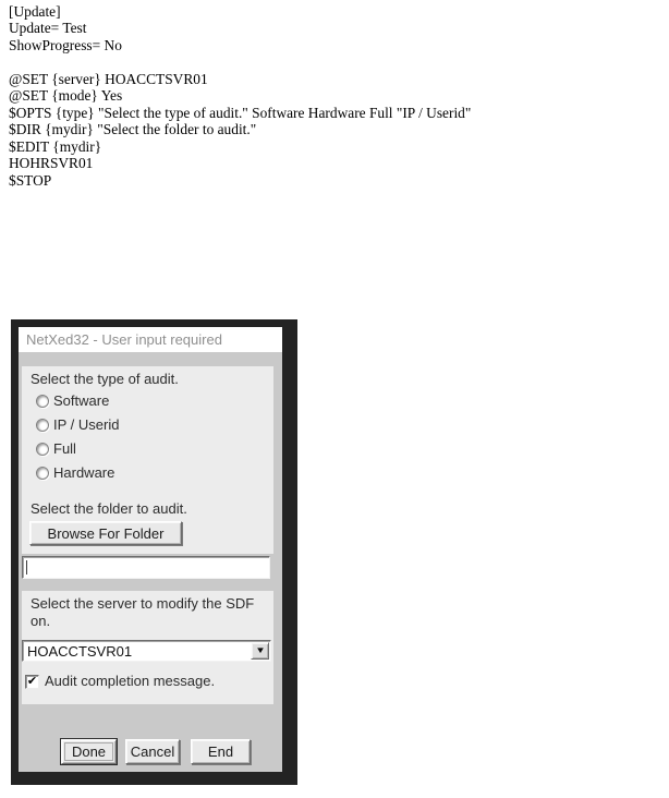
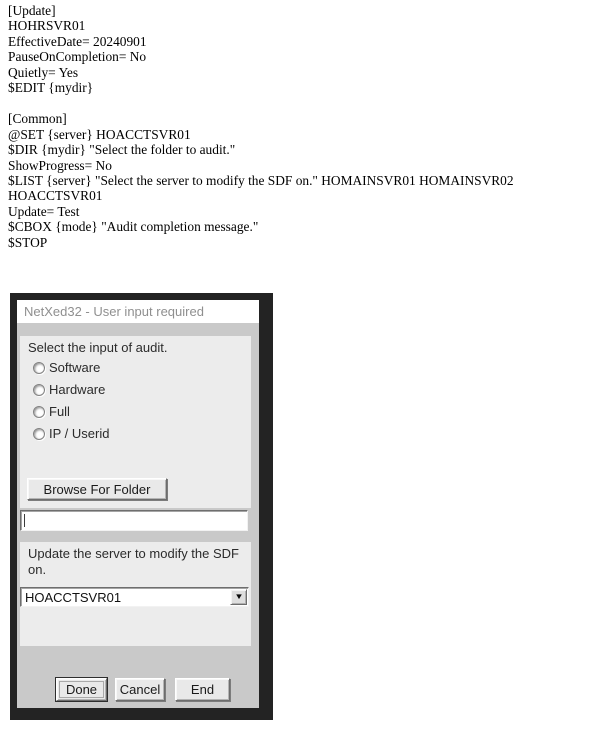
  [Update]
- Update= Test
+ HOHRSVR01
+ EffectiveDate= 20240901
+ PauseOnCompletion= No
+ Quietly= Yes
- ShowProgress= No
+ $EDIT {mydir}
+ [Common]
  @SET {server} HOACCTSVR01
- @SET {mode} Yes
- $OPTS {type} "Select the type of audit." Software Hardware Full "IP / Userid"
  $DIR {mydir} "Select the folder to audit."
- $EDIT {mydir}
+ ShowProgress= No
+ $LIST {server} "Select the server to modify the SDF on." HOMAINSVR01 HOMAINSVR02 HOACCTSVR01
- HOHRSVR01
+ Update= Test
+ $CBOX {mode} "Audit completion message."
  $STOP
  NetXed32 - User input required
- Select the type of audit.
+ Select the input of audit.
  Software
- IP / Userid
+ Hardware
  Full
- Hardware
+ IP / Userid
- Select the folder to audit.
  Browse For Folder
- Select the server to modify the SDF on.
+ Update the server to modify the SDF on.
  HOACCTSVR01
  ▼
- ✔
- Audit completion message.
  Done
  Cancel
  End
